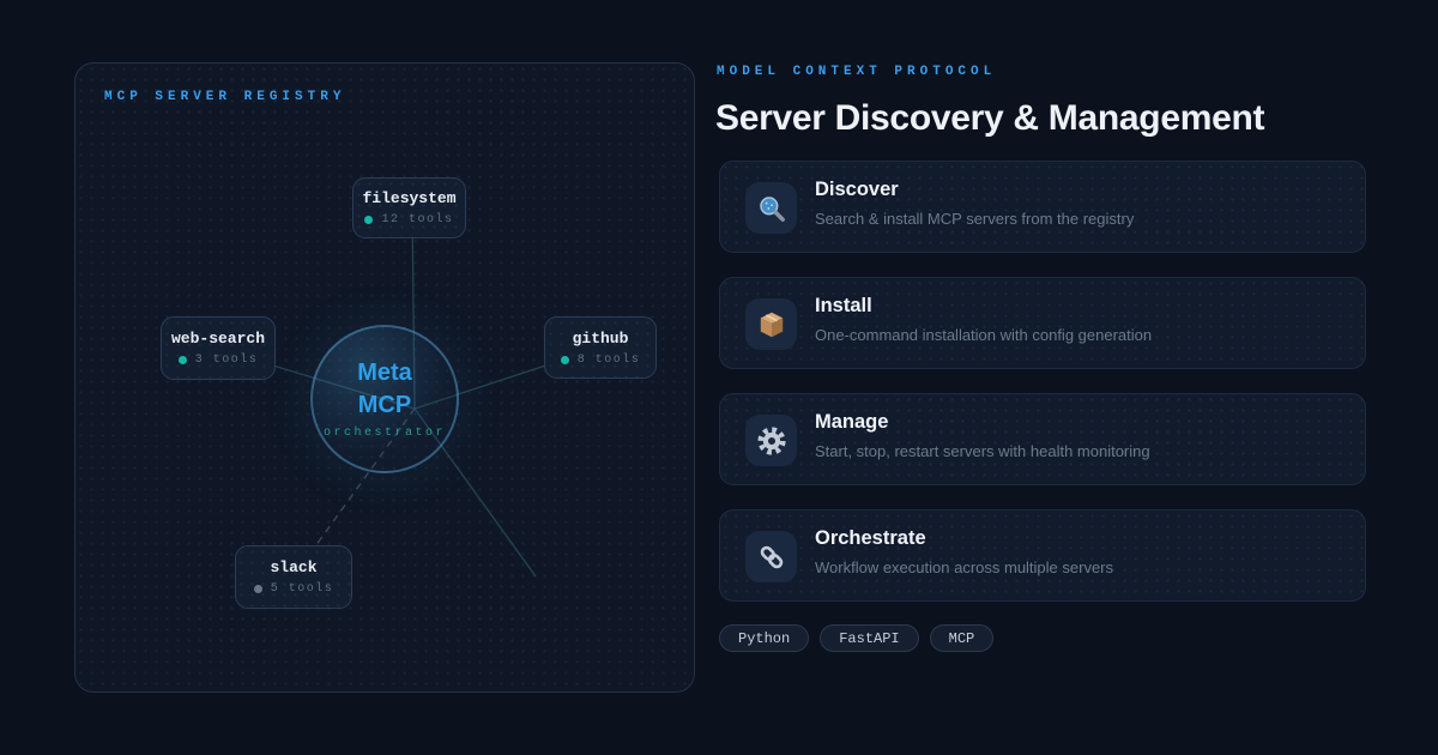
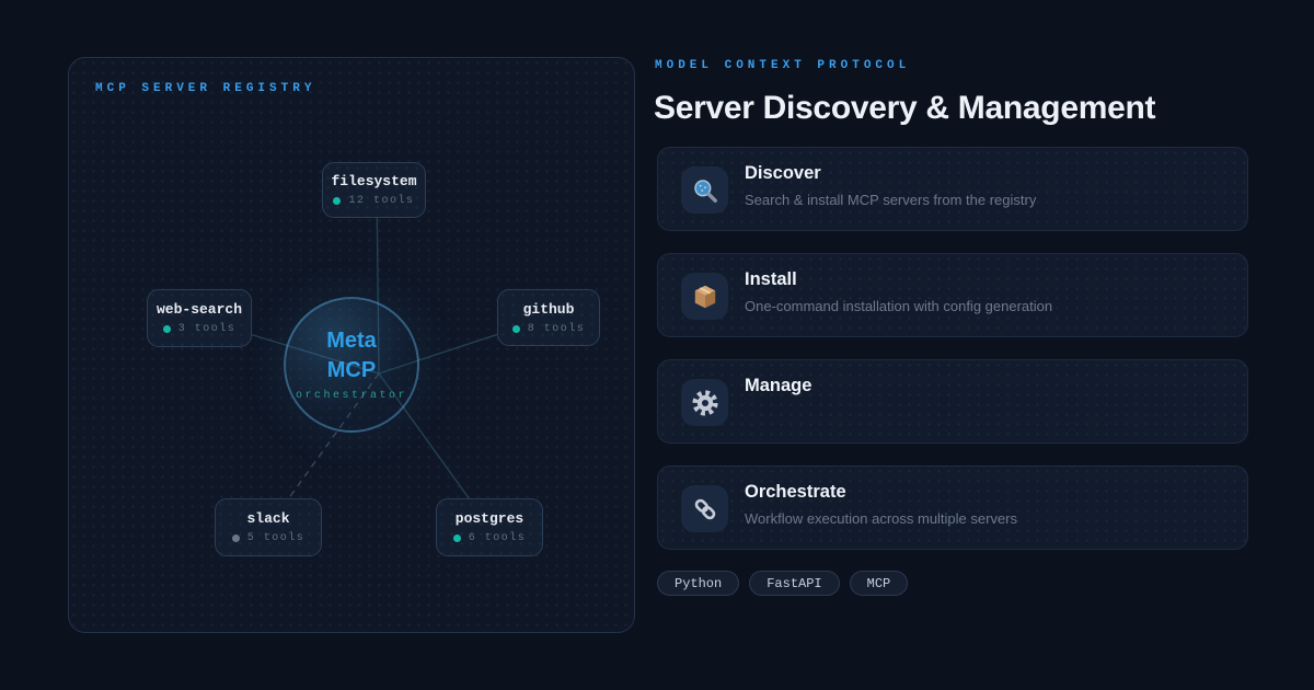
  MCP SERVER REGISTRY
  Meta
  MCP
  orchestrator
  filesystem
  12 tools
  web-search
  3 tools
  github
  8 tools
  slack
  5 tools
+ postgres
+ 6 tools
  MODEL CONTEXT PROTOCOL
  Server Discovery & Management
  Discover
  Search & install MCP servers from the registry
  Install
  One-command installation with config generation
  Manage
- Start, stop, restart servers with health monitoring
  Orchestrate
  Workflow execution across multiple servers
  Python
  FastAPI
  MCP
